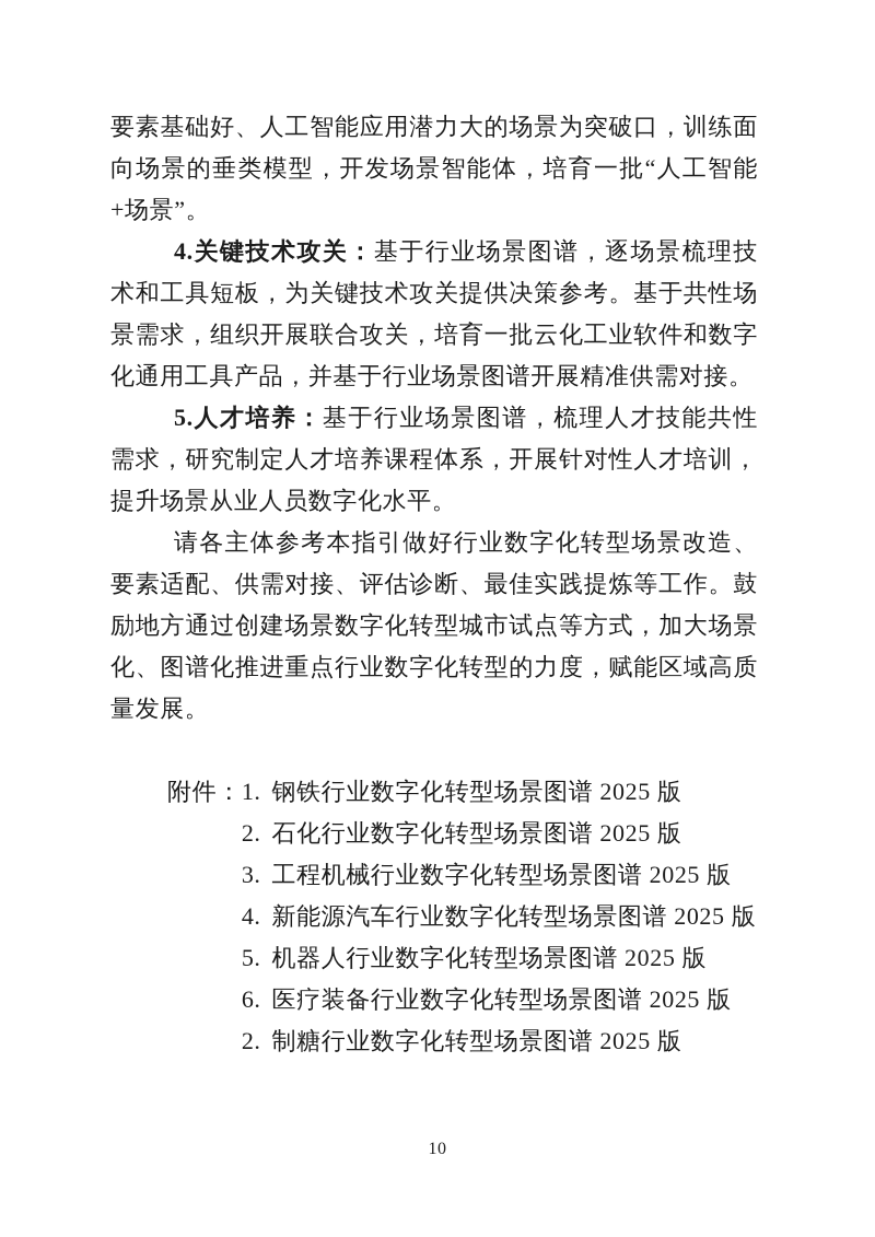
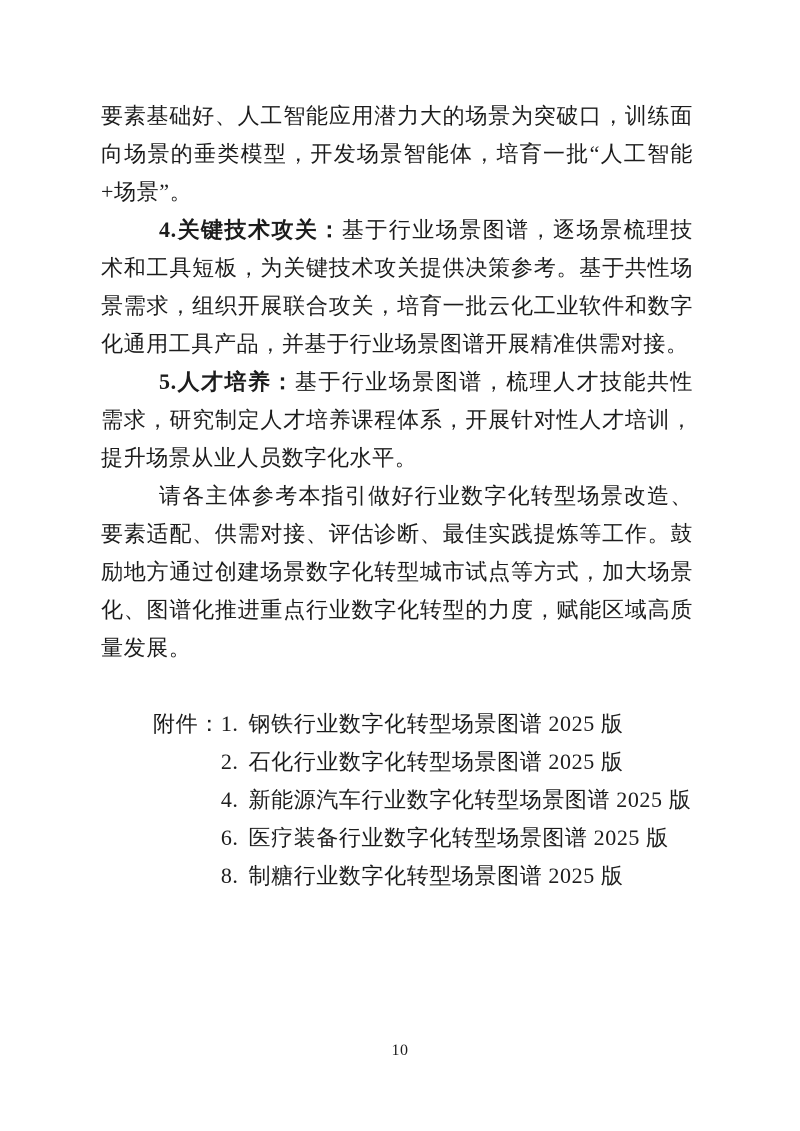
  要素基础好、人工智能应用潜力大的场景为突破口，训练面向场景的垂类模型，开发场景智能体，培育一批“人工智能+场景”。
  4.关键技术攻关：基于行业场景图谱，逐场景梳理技术和工具短板，为关键技术攻关提供决策参考。基于共性场景需求，组织开展联合攻关，培育一批云化工业软件和数字化通用工具产品，并基于行业场景图谱开展精准供需对接。
  5.人才培养：基于行业场景图谱，梳理人才技能共性需求，研究制定人才培养课程体系，开展针对性人才培训，提升场景从业人员数字化水平。
  请各主体参考本指引做好行业数字化转型场景改造、要素适配、供需对接、评估诊断、最佳实践提炼等工作。鼓励地方通过创建场景数字化转型城市试点等方式，加大场景化、图谱化推进重点行业数字化转型的力度，赋能区域高质量发展。
  附件：
  1. 钢铁行业数字化转型场景图谱 2025 版
  2. 石化行业数字化转型场景图谱 2025 版
- 3. 工程机械行业数字化转型场景图谱 2025 版
  4. 新能源汽车行业数字化转型场景图谱 2025 版
- 5. 机器人行业数字化转型场景图谱 2025 版
  6. 医疗装备行业数字化转型场景图谱 2025 版
- 2. 制糖行业数字化转型场景图谱 2025 版
+ 8. 制糖行业数字化转型场景图谱 2025 版
  10
